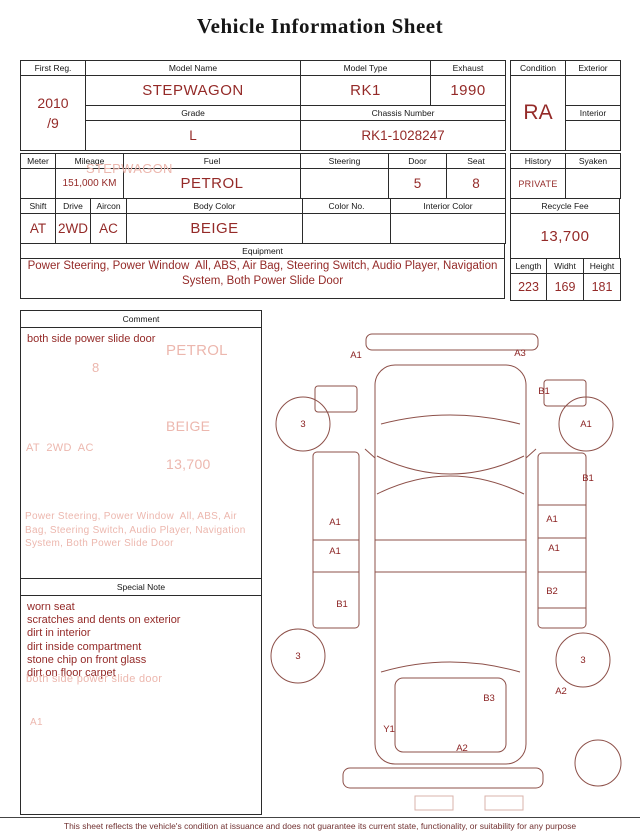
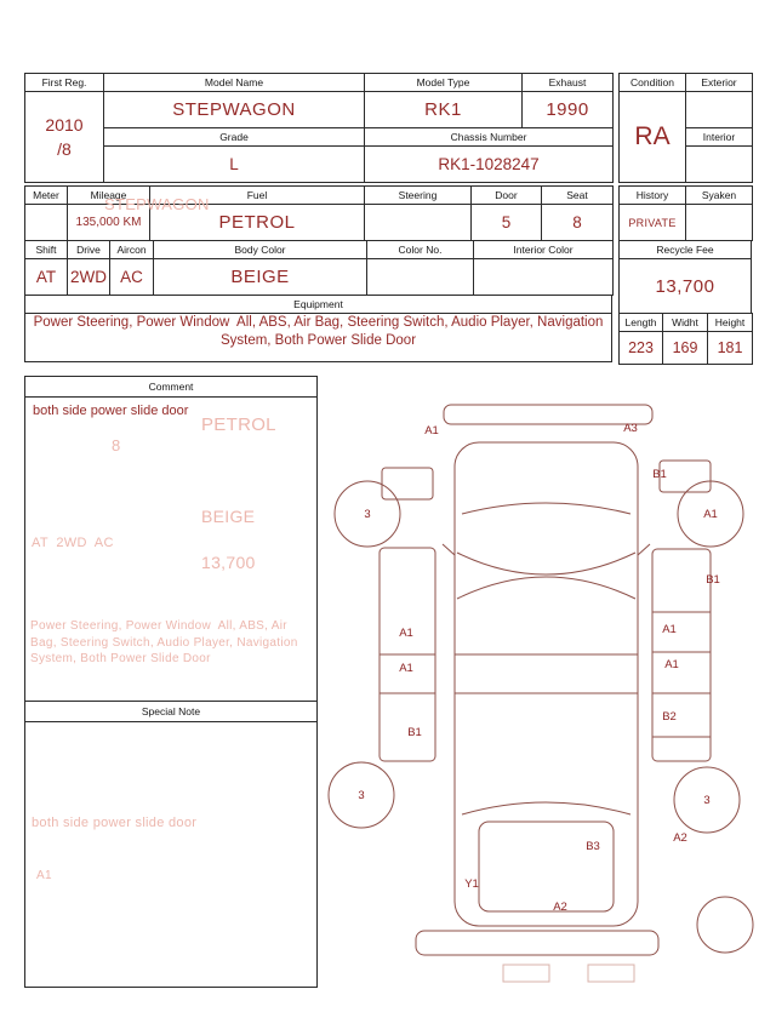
- Vehicle Information Sheet
  First Reg.	Model Name	Model Type	Exhaust
- 2010 /9	STEPWAGON	RK1	1990
+ 2010 /8	STEPWAGON	RK1	1990
  Grade	Chassis Number
  L	RK1-1028247
  Condition	Exterior
  RA
  Interior
  Meter	Mileage	Fuel	Steering	Door	Seat
- 	151,000 KM	PETROL		5	8
+ 	135,000 KM	PETROL		5	8
  Shift	Drive	Aircon	Body Color	Color No.	Interior Color
  AT	2WD	AC	BEIGE
  Equipment
  Power Steering, Power Window All, ABS, Air Bag, Steering Switch, Audio Player, Navigation System, Both Power Slide Door
  History	Syaken
  PRIVATE
  Recycle Fee
  13,700
  Length	Widht	Height
  223	169	181
  Comment
  both side power slide door
  Special Note
- worn seat
- scratches and dents on exterior
- dirt in interior
- dirt inside compartment
- stone chip on front glass
- dirt on floor carpet
  A1
  A3
  B1
  3
  A1
  B1
  A1
  A1
  A1
  A1
  B2
  B1
  3
  3
  A2
  B3
  Y1
  A2
  STEPWAGON
  PETROL
  8
  BEIGE
  AT 2WD AC
  13,700
  Power Steering, Power Window All, ABS, Air Bag, Steering Switch, Audio Player, Navigation System, Both Power Slide Door
  both side power slide door
  A1
- This sheet reflects the vehicle's condition at issuance and does not guarantee its current state, functionality, or suitability for any purpose
